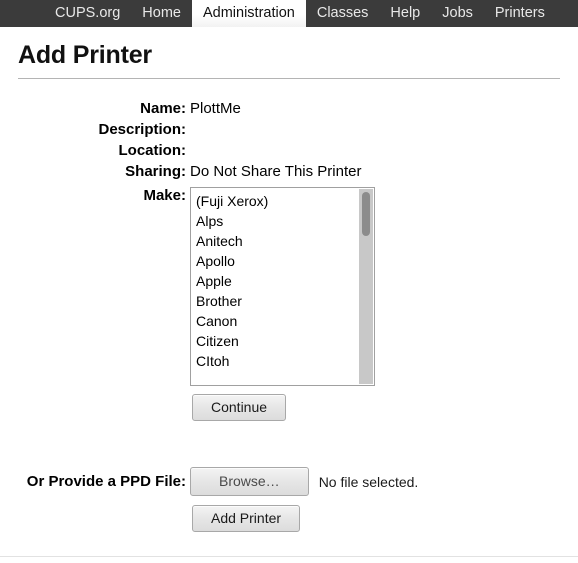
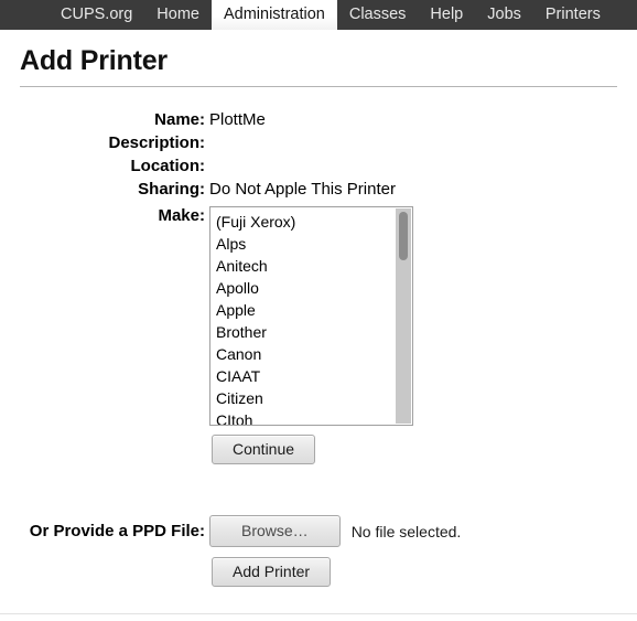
  CUPS.org
  Home
  Administration
  Classes
  Help
  Jobs
  Printers
  Add Printer
  Name:
  PlottMe
  Description:
  Location:
  Sharing:
- Do Not Share This Printer
+ Do Not Apple This Printer
  Make:
  (Fuji Xerox)
  Alps
  Anitech
  Apollo
  Apple
  Brother
  Canon
+ CIAAT
  Citizen
  CItoh
  Continue
  Or Provide a PPD File:
  Browse…
  No file selected.
  Add Printer
